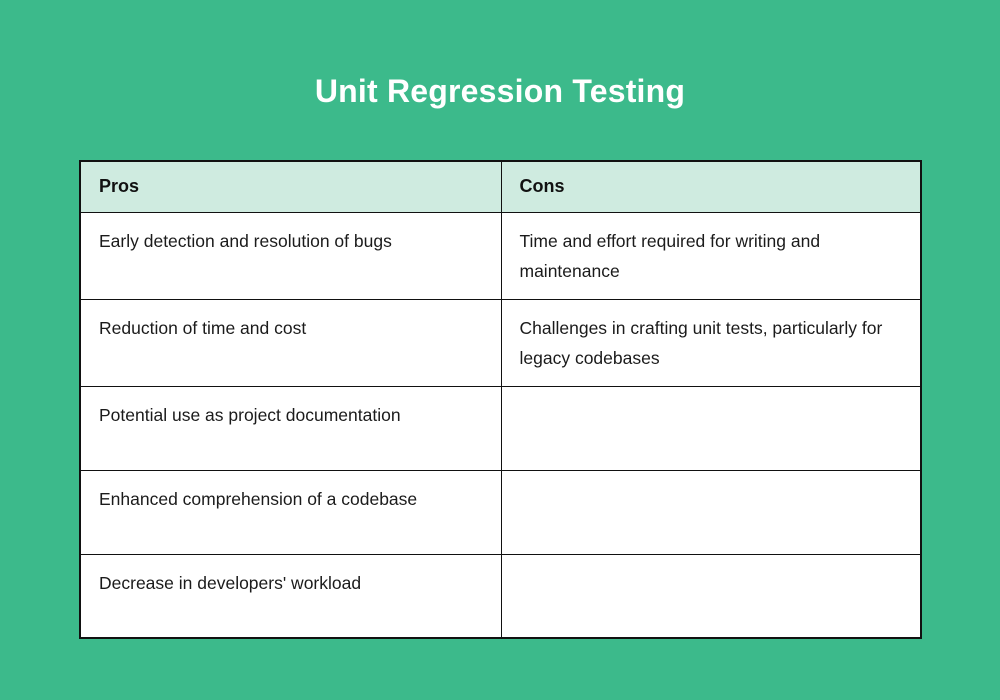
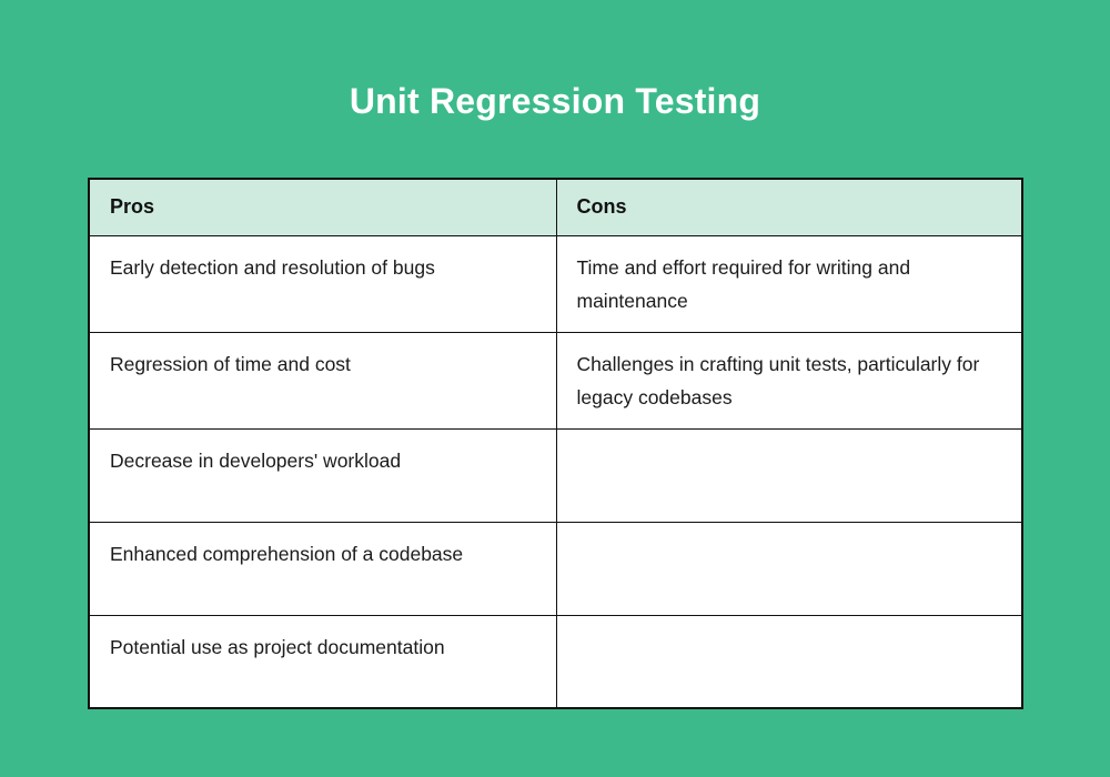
  Unit Regression Testing
  Pros	Cons
  Early detection and resolution of bugs	Time and effort required for writing and maintenance
- Reduction of time and cost	Challenges in crafting unit tests, particularly for legacy codebases
+ Regression of time and cost	Challenges in crafting unit tests, particularly for legacy codebases
- Potential use as project documentation
+ Decrease in developers' workload
  Enhanced comprehension of a codebase
- Decrease in developers' workload
+ Potential use as project documentation
